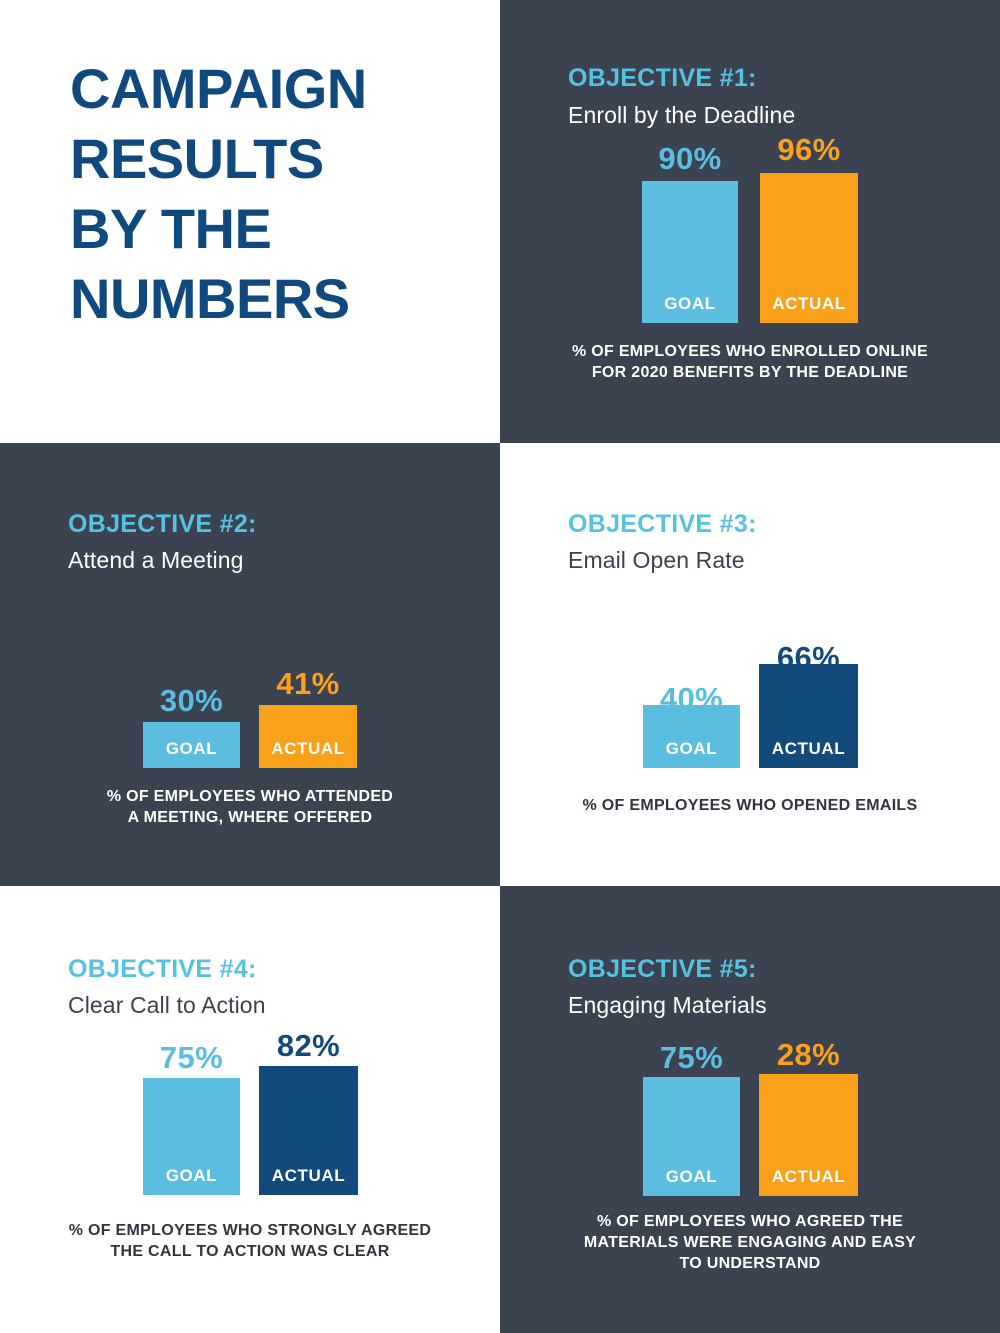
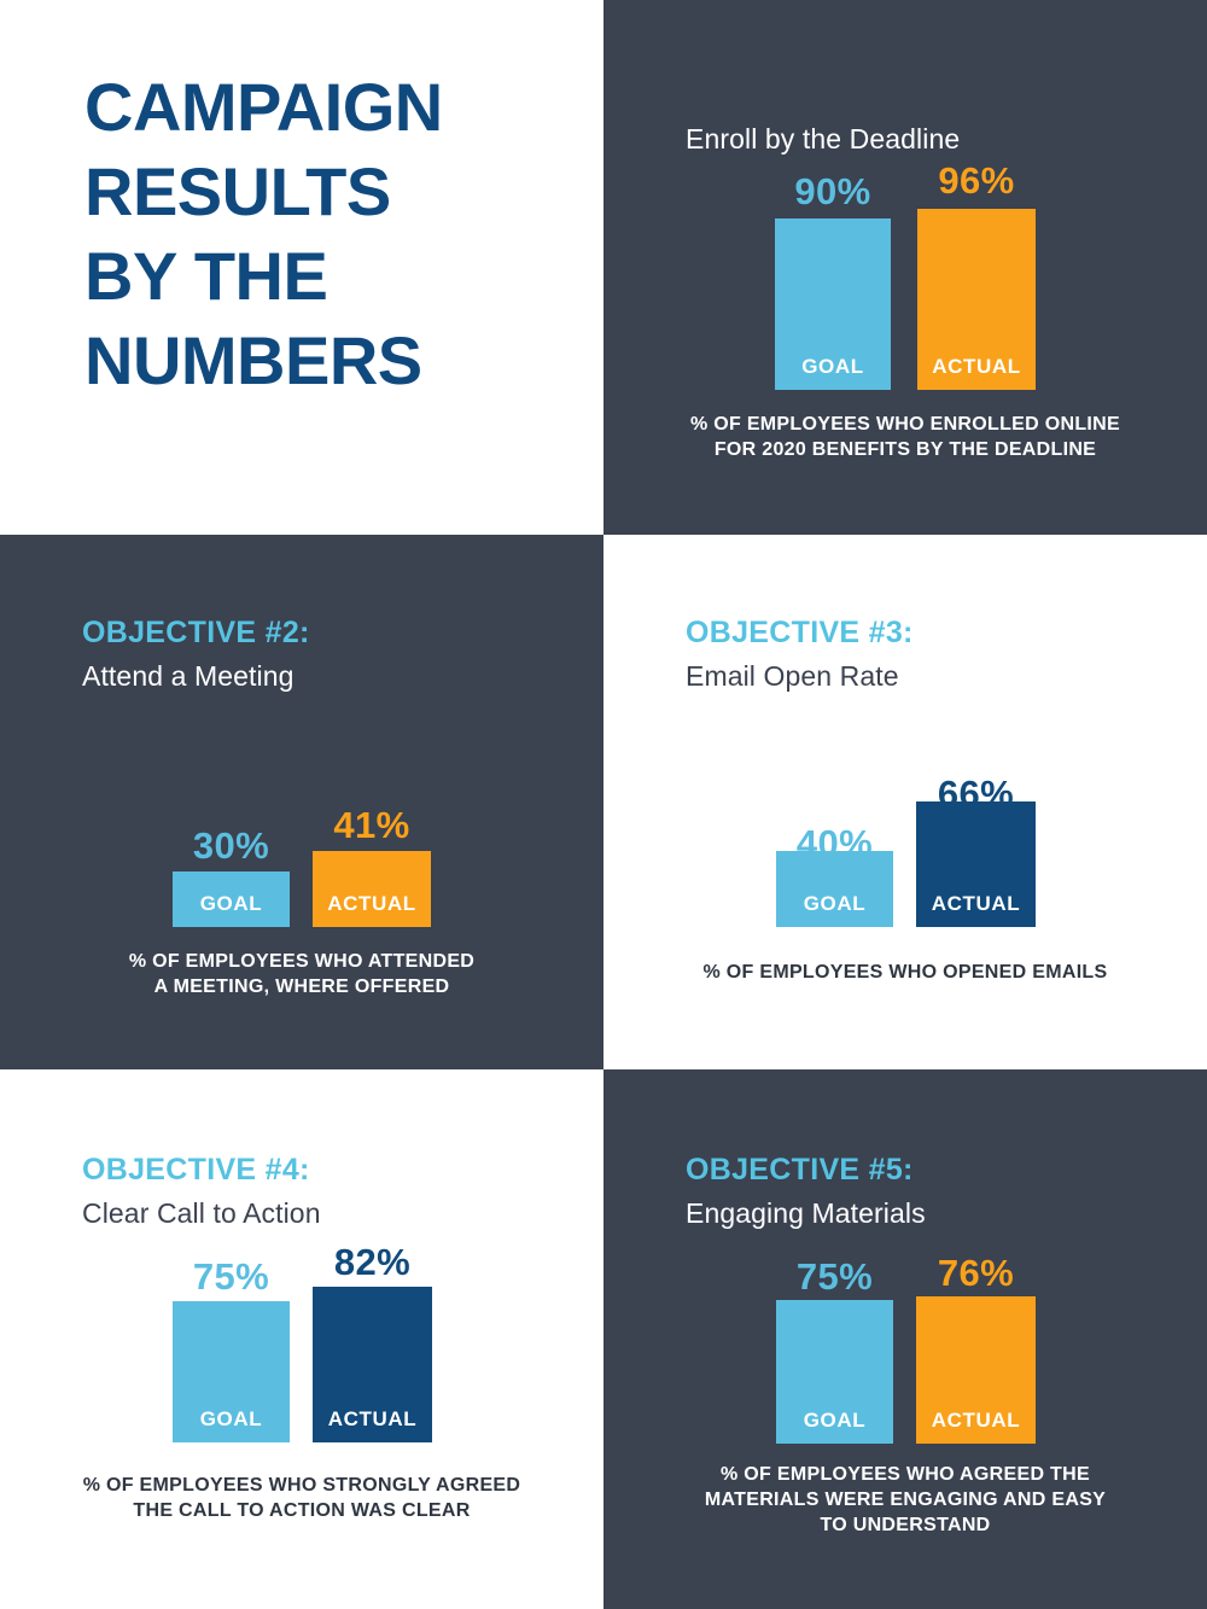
  CAMPAIGN
  RESULTS
  BY THE
  NUMBERS
- OBJECTIVE #1:
  Enroll by the Deadline
  90%
  GOAL
  96%
  ACTUAL
  % OF EMPLOYEES WHO ENROLLED ONLINE
  FOR 2020 BENEFITS BY THE DEADLINE
  OBJECTIVE #2:
  Attend a Meeting
  30%
  GOAL
  41%
  ACTUAL
  % OF EMPLOYEES WHO ATTENDED
  A MEETING, WHERE OFFERED
  OBJECTIVE #3:
  Email Open Rate
  40%
  GOAL
  66%
  ACTUAL
  % OF EMPLOYEES WHO OPENED EMAILS
  OBJECTIVE #4:
  Clear Call to Action
  75%
  GOAL
  82%
  ACTUAL
  % OF EMPLOYEES WHO STRONGLY AGREED
  THE CALL TO ACTION WAS CLEAR
  OBJECTIVE #5:
  Engaging Materials
  75%
  GOAL
- 28%
+ 76%
  ACTUAL
  % OF EMPLOYEES WHO AGREED THE
  MATERIALS WERE ENGAGING AND EASY
  TO UNDERSTAND
